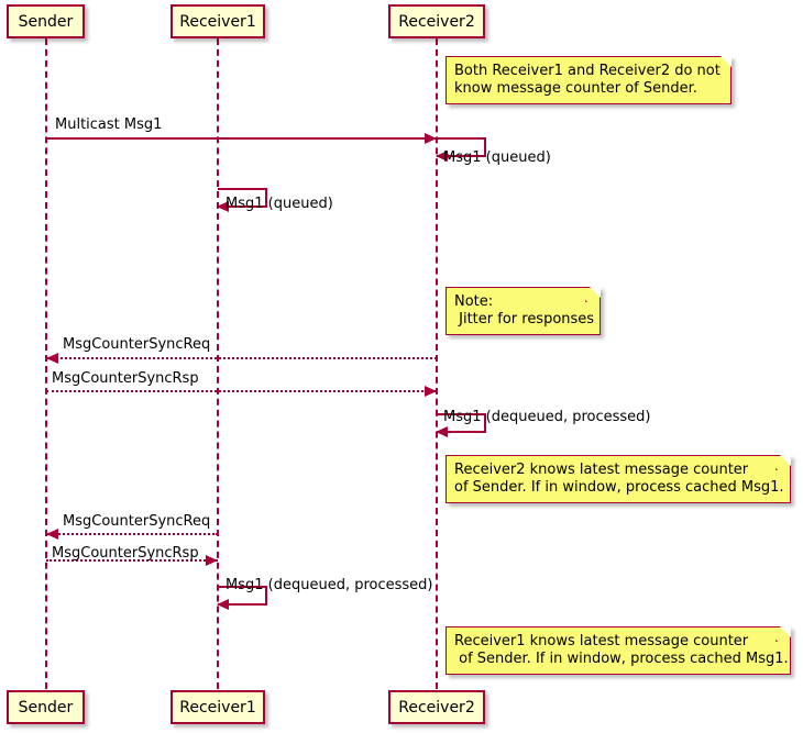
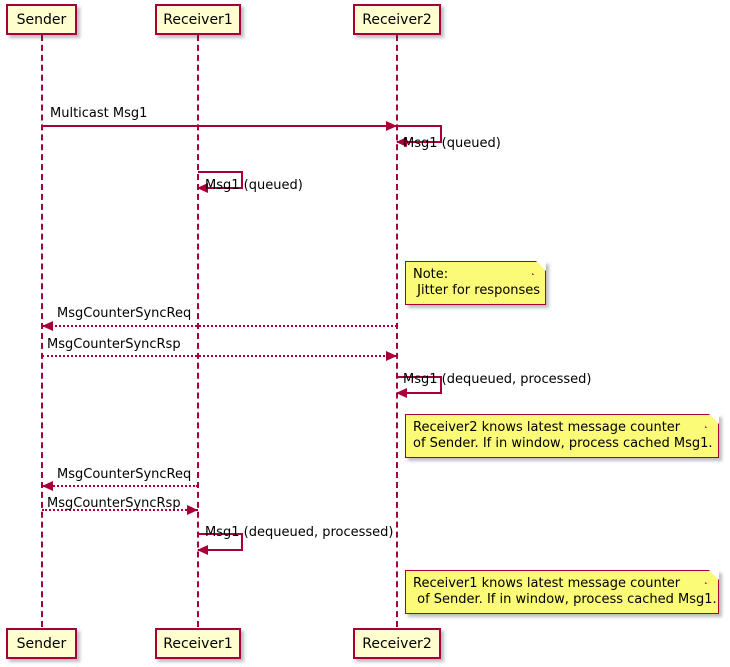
  Multicast Msg1
  Msg1 (queued)
  Msg1 (queued)
  MsgCounterSyncReq
  MsgCounterSyncRsp
  Msg1 (dequeued, processed)
  MsgCounterSyncReq
  MsgCounterSyncRsp
  Msg1 (dequeued, processed)
  Sender
  Receiver1
  Receiver2
  Sender
  Receiver1
  Receiver2
- Both Receiver1 and Receiver2 do not
- know message counter of Sender.
  Note:
  Jitter for responses
  Receiver2 knows latest message counter
  of Sender. If in window, process cached Msg1.
  Receiver1 knows latest message counter
  of Sender. If in window, process cached Msg1.
